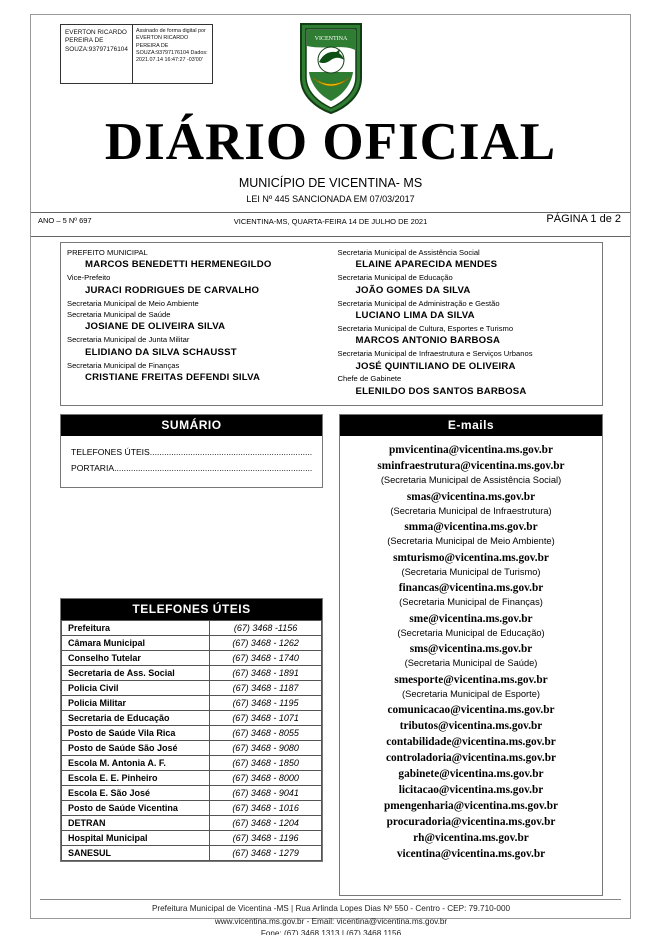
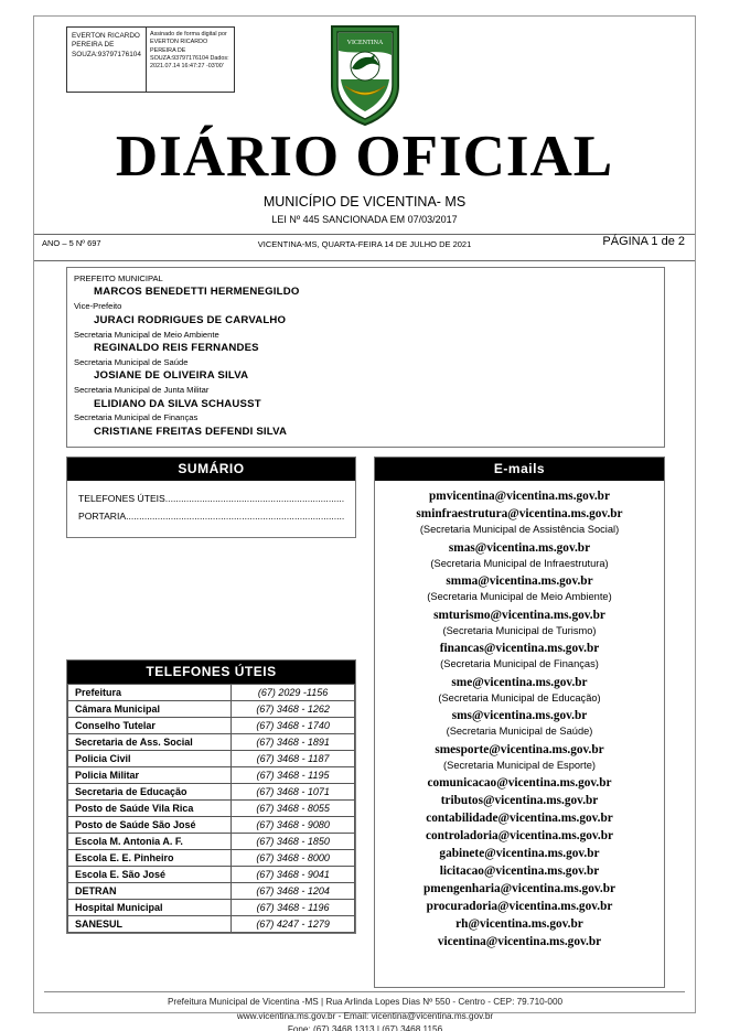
  DIÁRIO OFICIAL
  MUNICÍPIO DE VICENTINA- MS
  LEI Nº 445 SANCIONADA EM 07/03/2017
  ANO – 5 Nº 697
  VICENTINA-MS, QUARTA-FEIRA 14 DE JULHO DE 2021
  PÁGINA 1 de 2
  PREFEITO MUNICIPAL
  MARCOS BENEDETTI HERMENEGILDO
  Vice-Prefeito
  JURACI RODRIGUES DE CARVALHO
  Secretaria Municipal de Meio Ambiente
+ REGINALDO REIS FERNANDES
  Secretaria Municipal de Saúde
  JOSIANE DE OLIVEIRA SILVA
  Secretaria Municipal de Junta Militar
  ELIDIANO DA SILVA SCHAUSST
  Secretaria Municipal de Finanças
  CRISTIANE FREITAS DEFENDI SILVA
- Secretaria Municipal de Assistência Social
- ELAINE APARECIDA MENDES
- Secretaria Municipal de Educação
- JOÃO GOMES DA SILVA
- Secretaria Municipal de Administração e Gestão
- LUCIANO LIMA DA SILVA
- Secretaria Municipal de Cultura, Esportes e Turismo
- MARCOS ANTONIO BARBOSA
- Secretaria Municipal de Infraestrutura e Serviços Urbanos
- JOSÉ QUINTILIANO DE OLIVEIRA
- Chefe de Gabinete
- ELENILDO DOS SANTOS BARBOSA
  SUMÁRIO
  TELEFONES ÚTEIS....................................................................
  PORTARIA...................................................................................
  TELEFONES ÚTEIS
- Prefeitura	(67) 3468 -1156
+ Prefeitura	(67) 2029 -1156
  Câmara Municipal	(67) 3468 - 1262
  Conselho Tutelar	(67) 3468 - 1740
  Secretaria de Ass. Social	(67) 3468 - 1891
  Policia Civil	(67) 3468 - 1187
  Policia Militar	(67) 3468 - 1195
  Secretaria de Educação	(67) 3468 - 1071
  Posto de Saúde Vila Rica	(67) 3468 - 8055
  Posto de Saúde São José	(67) 3468 - 9080
  Escola M. Antonia A. F.	(67) 3468 - 1850
  Escola E. E. Pinheiro	(67) 3468 - 8000
  Escola E. São José	(67) 3468 - 9041
- Posto de Saúde Vicentina	(67) 3468 - 1016
  DETRAN	(67) 3468 - 1204
  Hospital Municipal	(67) 3468 - 1196
- SANESUL	(67) 3468 - 1279
+ SANESUL	(67) 4247 - 1279
  E-mails
  pmvicentina@vicentina.ms.gov.br
  sminfraestrutura@vicentina.ms.gov.br
  (Secretaria Municipal de Assistência Social)
  smas@vicentina.ms.gov.br
  (Secretaria Municipal de Infraestrutura)
  smma@vicentina.ms.gov.br
  (Secretaria Municipal de Meio Ambiente)
  smturismo@vicentina.ms.gov.br
  (Secretaria Municipal de Turismo)
  financas@vicentina.ms.gov.br
  (Secretaria Municipal de Finanças)
  sme@vicentina.ms.gov.br
  (Secretaria Municipal de Educação)
  sms@vicentina.ms.gov.br
  (Secretaria Municipal de Saúde)
  smesporte@vicentina.ms.gov.br
  (Secretaria Municipal de Esporte)
  comunicacao@vicentina.ms.gov.br
  tributos@vicentina.ms.gov.br
  contabilidade@vicentina.ms.gov.br
  controladoria@vicentina.ms.gov.br
  gabinete@vicentina.ms.gov.br
  licitacao@vicentina.ms.gov.br
  pmengenharia@vicentina.ms.gov.br
  procuradoria@vicentina.ms.gov.br
  rh@vicentina.ms.gov.br
  vicentina@vicentina.ms.gov.br
  Prefeitura Municipal de Vicentina -MS | Rua Arlinda Lopes Dias Nº 550 - Centro - CEP: 79.710-000
  www.vicentina.ms.gov.br - Email: vicentina@vicentina.ms.gov.br
  Fone: (67) 3468 1313 | (67) 3468 1156
